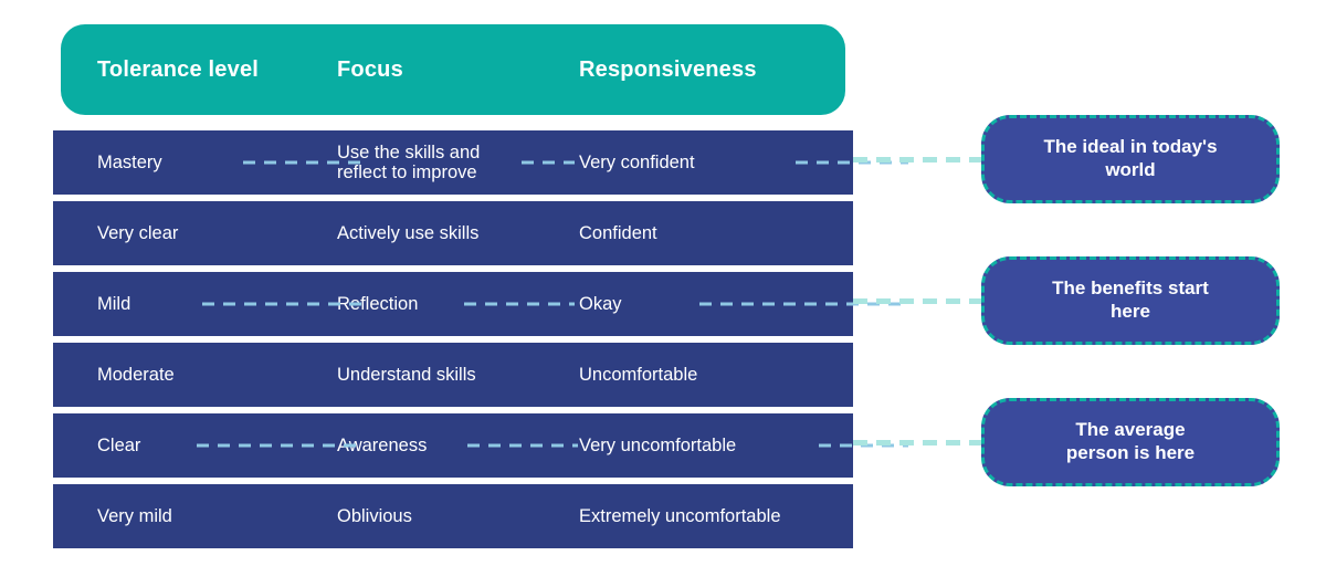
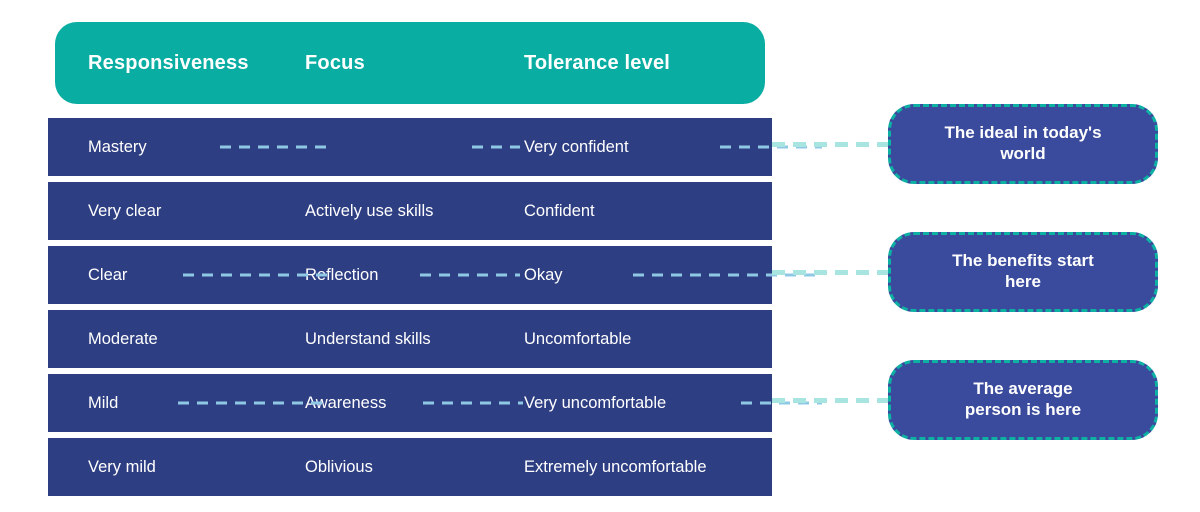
- Tolerance level
+ Responsiveness
  Focus
- Responsiveness
+ Tolerance level
  Mastery
- Use the skills and
- reflect to improve
  Very confident
  Very clear
  Actively use skills
  Confident
- Mild
+ Clear
  lection
  Okay
  Moderate
  Understand skills
  Uncomfortable
- Clear
+ Mild
  areness
  Very uncomfortable
  Very mild
  Oblivious
  Extremely uncomfortable
  The ideal in today's
  world
  The benefits start
  here
  The average
  person is here
